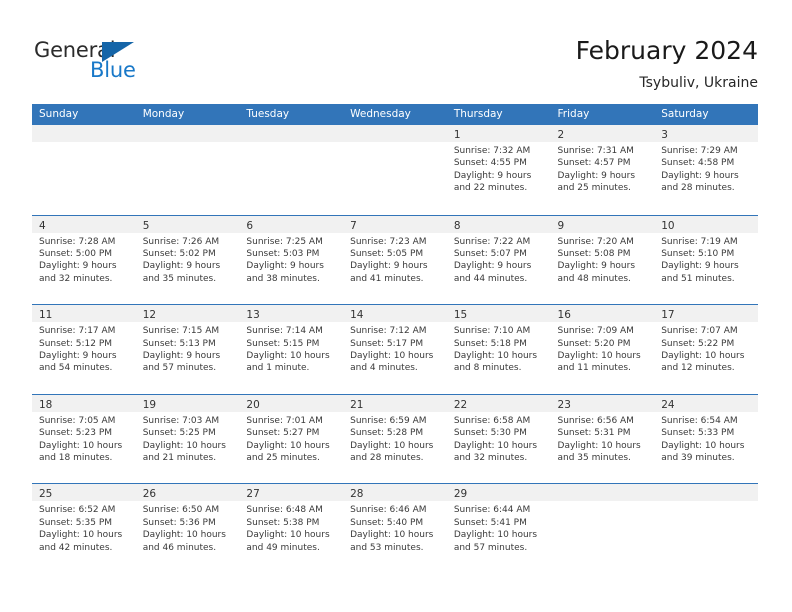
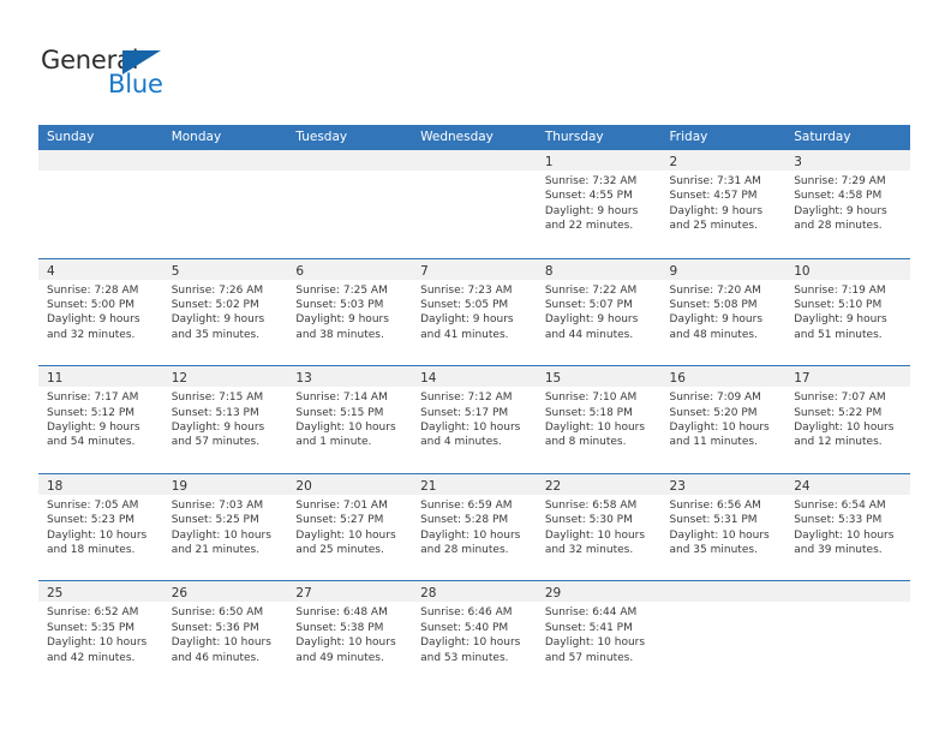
  General
  Blue
- February 2024
- Tsybuliv, Ukraine
  Sunday
  Monday
  Tuesday
  Wednesday
  Thursday
  Friday
  Saturday
  1
  Sunrise: 7:32 AM
  Sunset: 4:55 PM
  Daylight: 9 hours
  and 22 minutes.
  2
  Sunrise: 7:31 AM
  Sunset: 4:57 PM
  Daylight: 9 hours
  and 25 minutes.
  3
  Sunrise: 7:29 AM
  Sunset: 4:58 PM
  Daylight: 9 hours
  and 28 minutes.
  4
  Sunrise: 7:28 AM
  Sunset: 5:00 PM
  Daylight: 9 hours
  and 32 minutes.
  5
  Sunrise: 7:26 AM
  Sunset: 5:02 PM
  Daylight: 9 hours
  and 35 minutes.
  6
  Sunrise: 7:25 AM
  Sunset: 5:03 PM
  Daylight: 9 hours
  and 38 minutes.
  7
  Sunrise: 7:23 AM
  Sunset: 5:05 PM
  Daylight: 9 hours
  and 41 minutes.
  8
  Sunrise: 7:22 AM
  Sunset: 5:07 PM
  Daylight: 9 hours
  and 44 minutes.
  9
  Sunrise: 7:20 AM
  Sunset: 5:08 PM
  Daylight: 9 hours
  and 48 minutes.
  10
  Sunrise: 7:19 AM
  Sunset: 5:10 PM
  Daylight: 9 hours
  and 51 minutes.
  11
  Sunrise: 7:17 AM
  Sunset: 5:12 PM
  Daylight: 9 hours
  and 54 minutes.
  12
  Sunrise: 7:15 AM
  Sunset: 5:13 PM
  Daylight: 9 hours
  and 57 minutes.
  13
  Sunrise: 7:14 AM
  Sunset: 5:15 PM
  Daylight: 10 hours
  and 1 minute.
  14
  Sunrise: 7:12 AM
  Sunset: 5:17 PM
  Daylight: 10 hours
  and 4 minutes.
  15
  Sunrise: 7:10 AM
  Sunset: 5:18 PM
  Daylight: 10 hours
  and 8 minutes.
  16
  Sunrise: 7:09 AM
  Sunset: 5:20 PM
  Daylight: 10 hours
  and 11 minutes.
  17
  Sunrise: 7:07 AM
  Sunset: 5:22 PM
  Daylight: 10 hours
  and 12 minutes.
  18
  Sunrise: 7:05 AM
  Sunset: 5:23 PM
  Daylight: 10 hours
  and 18 minutes.
  19
  Sunrise: 7:03 AM
  Sunset: 5:25 PM
  Daylight: 10 hours
  and 21 minutes.
  20
  Sunrise: 7:01 AM
  Sunset: 5:27 PM
  Daylight: 10 hours
  and 25 minutes.
  21
  Sunrise: 6:59 AM
  Sunset: 5:28 PM
  Daylight: 10 hours
  and 28 minutes.
  22
  Sunrise: 6:58 AM
  Sunset: 5:30 PM
  Daylight: 10 hours
  and 32 minutes.
  23
  Sunrise: 6:56 AM
  Sunset: 5:31 PM
  Daylight: 10 hours
  and 35 minutes.
  24
  Sunrise: 6:54 AM
  Sunset: 5:33 PM
  Daylight: 10 hours
  and 39 minutes.
  25
  Sunrise: 6:52 AM
  Sunset: 5:35 PM
  Daylight: 10 hours
  and 42 minutes.
  26
  Sunrise: 6:50 AM
  Sunset: 5:36 PM
  Daylight: 10 hours
  and 46 minutes.
  27
  Sunrise: 6:48 AM
  Sunset: 5:38 PM
  Daylight: 10 hours
  and 49 minutes.
  28
  Sunrise: 6:46 AM
  Sunset: 5:40 PM
  Daylight: 10 hours
  and 53 minutes.
  29
  Sunrise: 6:44 AM
  Sunset: 5:41 PM
  Daylight: 10 hours
  and 57 minutes.
